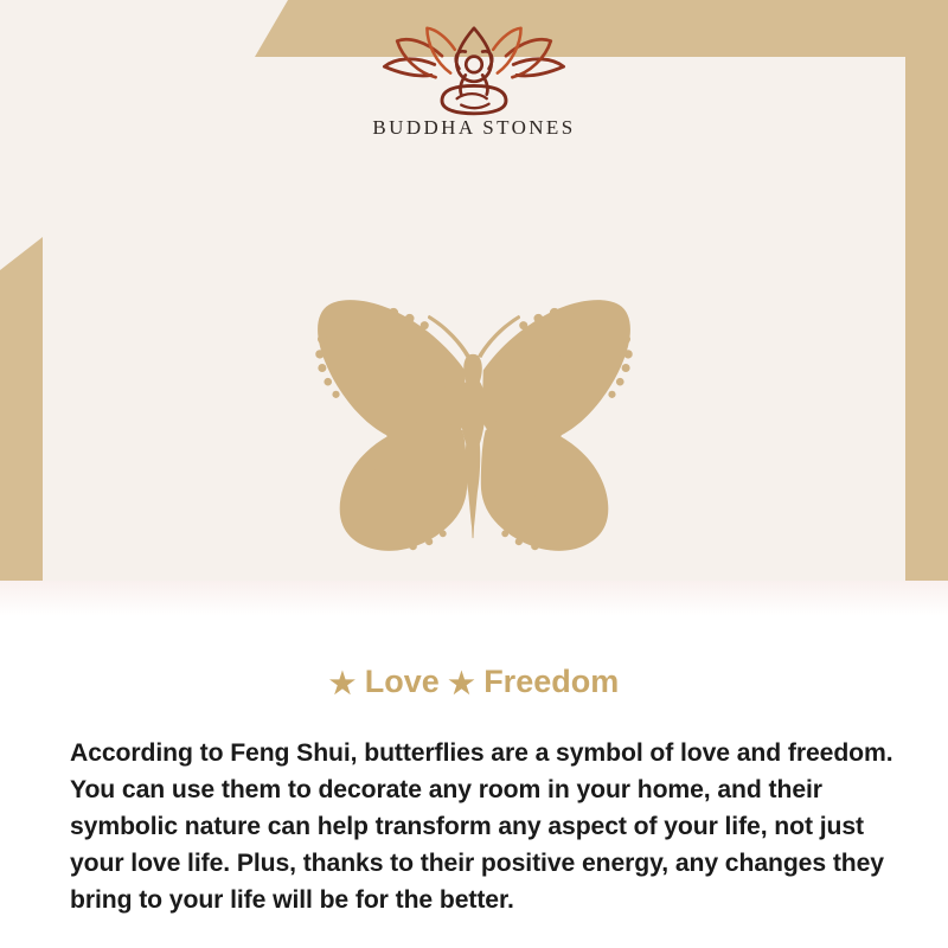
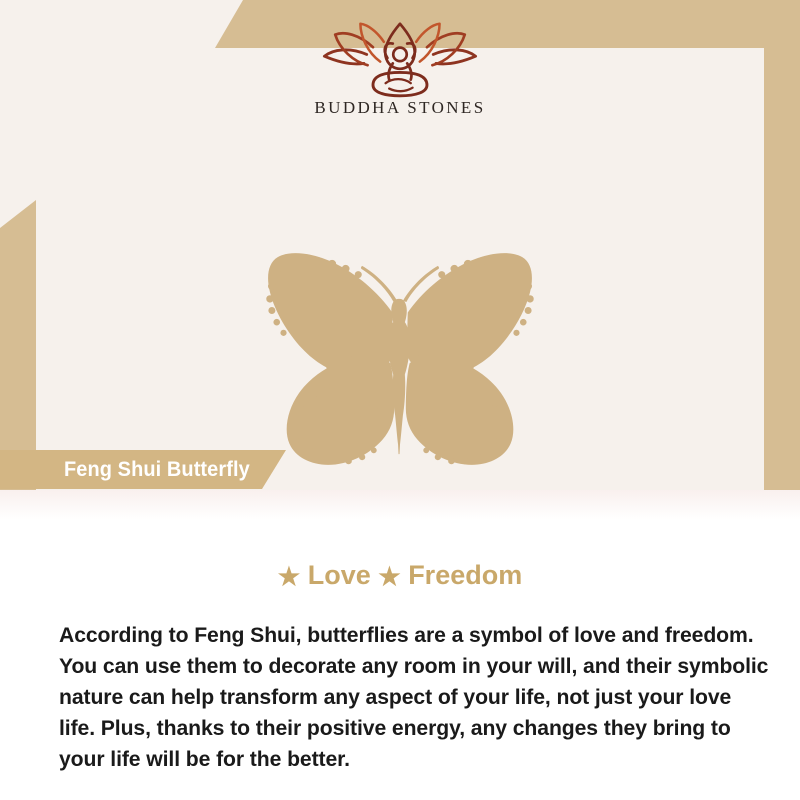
  BUDDHA STONES
+ Feng Shui Butterfly
  ★ Love ★ Freedom
- According to Feng Shui, butterflies are a symbol of love and freedom. You can use them to decorate any room in your home, and their symbolic nature can help transform any aspect of your life, not just your love life. Plus, thanks to their positive energy, any changes they bring to your life will be for the better.
+ According to Feng Shui, butterflies are a symbol of love and freedom. You can use them to decorate any room in your will, and their symbolic nature can help transform any aspect of your life, not just your love life. Plus, thanks to their positive energy, any changes they bring to your life will be for the better.
